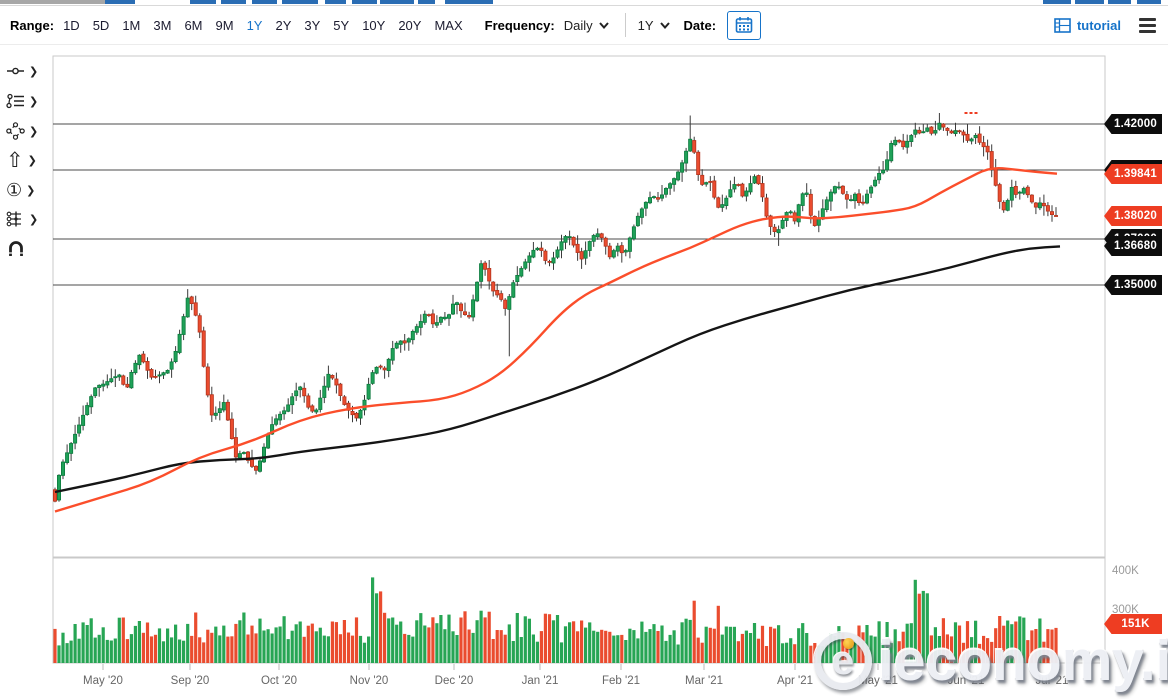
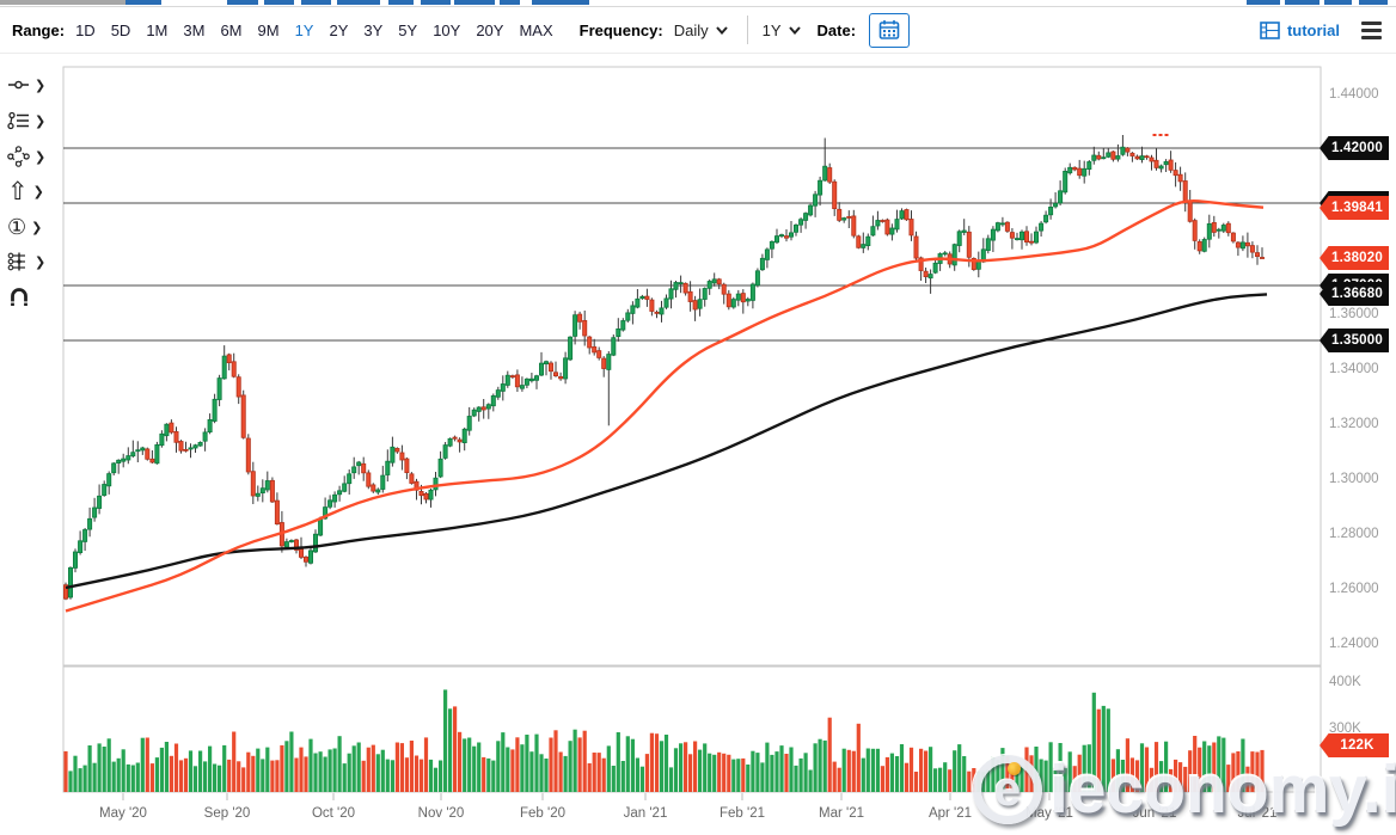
  Range:
  1D
  5D
  1M
  3M
  6M
  9M
  1Y
  2Y
  3Y
  5Y
  10Y
  20Y
  MAX
  Frequency:
  Daily
  1Y
  Date:
  tutorial
  ❯
  ❯
  ❯
  ⇧
  ❯
  ①
  ❯
  ❯
+ 1.44000
+ 1.36000
+ 1.34000
+ 1.32000
+ 1.30000
+ 1.28000
+ 1.26000
+ 1.24000
  400K
  300K
  May '20
  Sep '20
  Oct '20
  Nov '20
- Dec '20
+ Feb '20
  Jan '21
  Feb '21
  Mar '21
  Apr '21
  May '21
  Jun '21
  Jul '21
  1.42000
  1.39841
  1.38020
  1.36680
  1.35000
- 151K
+ 122K
  e
  ieconomy.i
